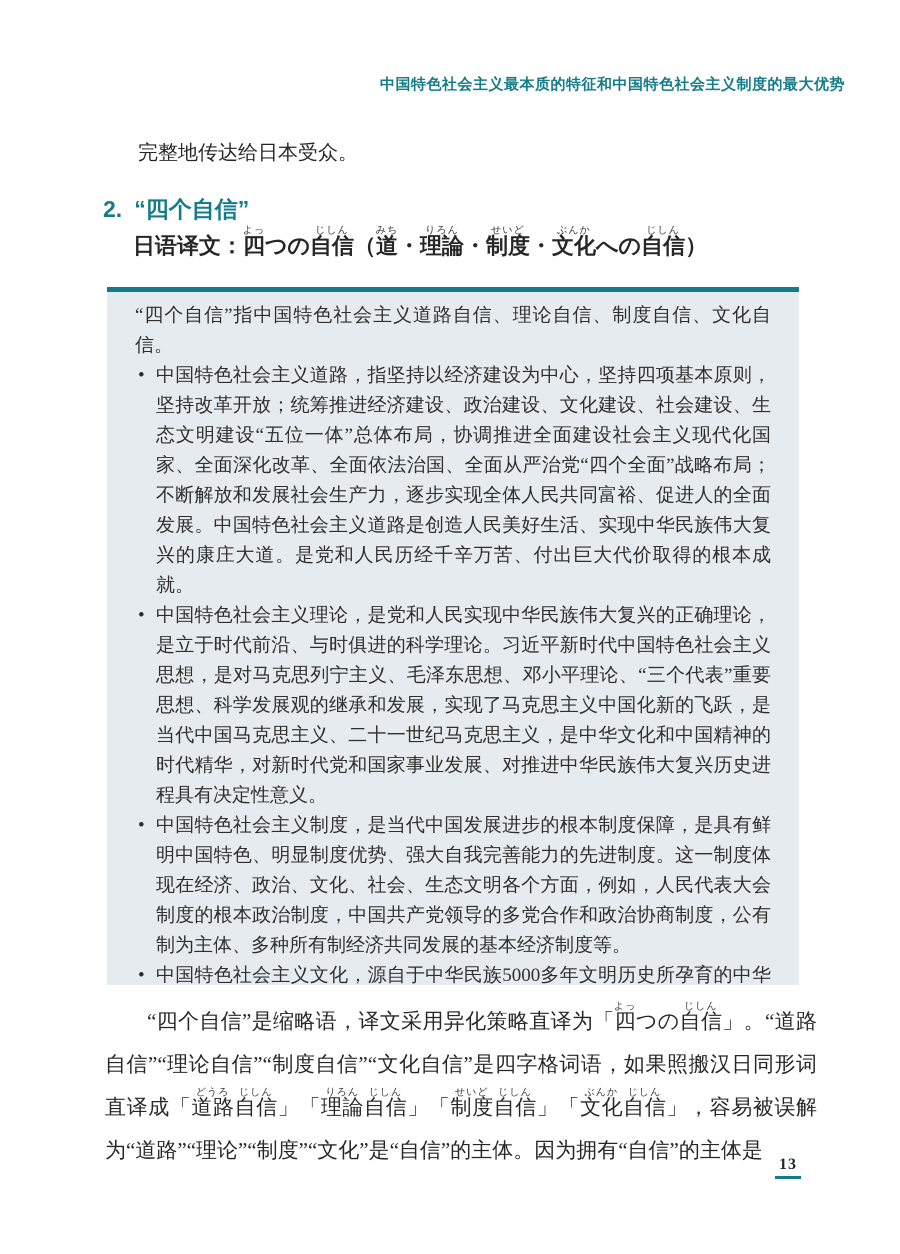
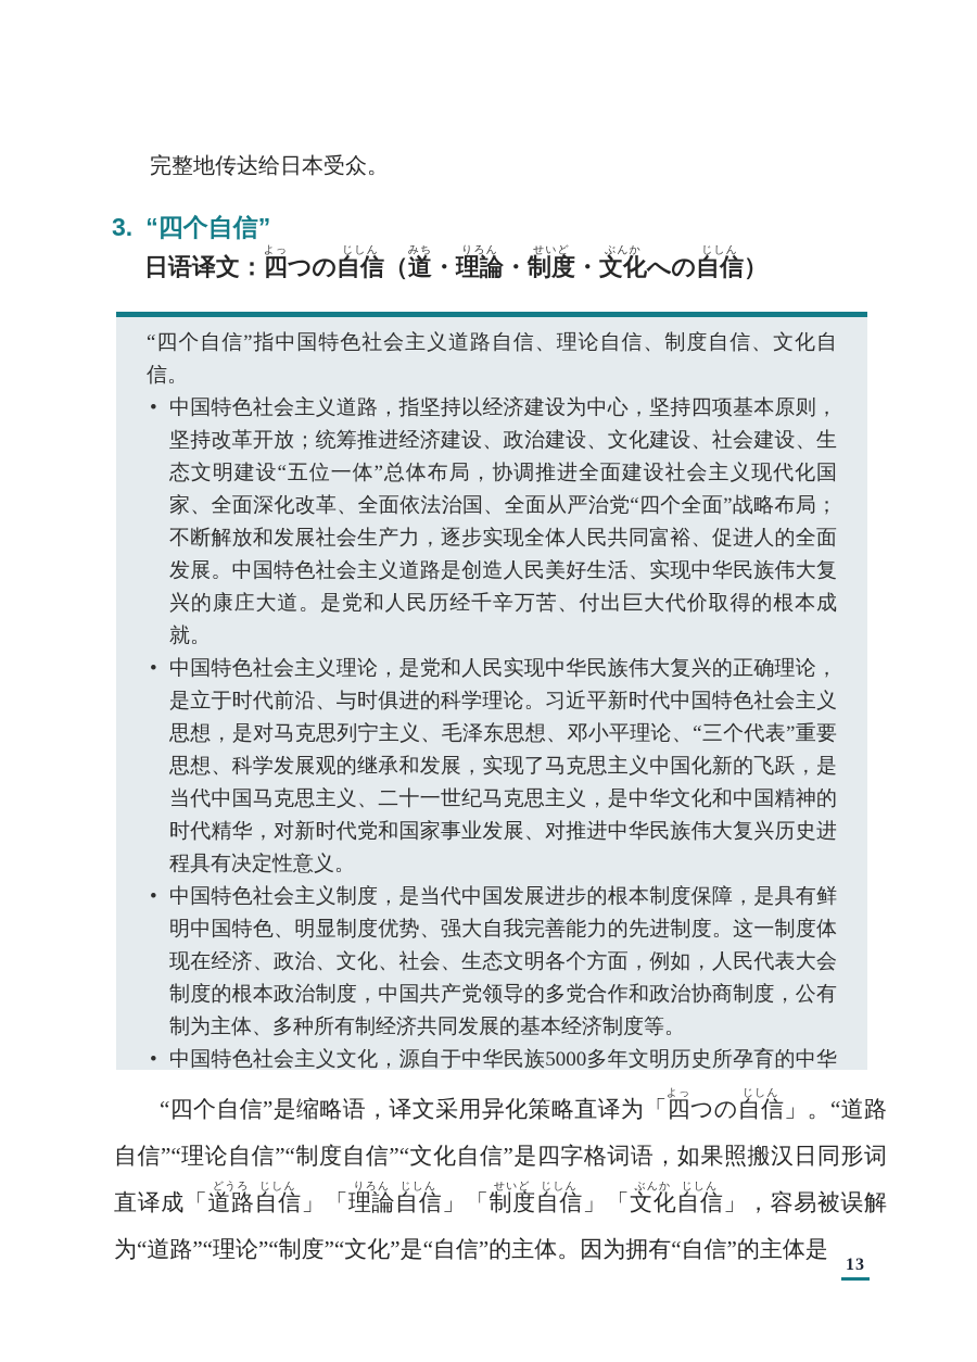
- 中国特色社会主义最本质的特征和中国特色社会主义制度的最大优势
  完整地传达给日本受众。
- 2.
+ 3.
  “四个自信”
  日语译文：四よっつの自信じしん（道みち・理論りろん・制度せいど・文化ぶんかへの自信じしん）
  “四个自信”指中国特色社会主义道路自信、理论自信、制度自信、文化自信。
  •
  中国特色社会主义道路，指坚持以经济建设为中心，坚持四项基本原则，坚持改革开放；统筹推进经济建设、政治建设、文化建设、社会建设、生态文明建设“五位一体”总体布局，协调推进全面建设社会主义现代化国家、全面深化改革、全面依法治国、全面从严治党“四个全面”战略布局；不断解放和发展社会生产力，逐步实现全体人民共同富裕、促进人的全面发展。中国特色社会主义道路是创造人民美好生活、实现中华民族伟大复兴的康庄大道。是党和人民历经千辛万苦、付出巨大代价取得的根本成就。
  •
  中国特色社会主义理论，是党和人民实现中华民族伟大复兴的正确理论，是立于时代前沿、与时俱进的科学理论。习近平新时代中国特色社会主义思想，是对马克思列宁主义、毛泽东思想、邓小平理论、“三个代表”重要思想、科学发展观的继承和发展，实现了马克思主义中国化新的飞跃，是当代中国马克思主义、二十一世纪马克思主义，是中华文化和中国精神的时代精华，对新时代党和国家事业发展、对推进中华民族伟大复兴历史进程具有决定性意义。
  •
  中国特色社会主义制度，是当代中国发展进步的根本制度保障，是具有鲜明中国特色、明显制度优势、强大自我完善能力的先进制度。这一制度体现在经济、政治、文化、社会、生态文明各个方面，例如，人民代表大会制度的根本政治制度，中国共产党领导的多党合作和政治协商制度，公有制为主体、多种所有制经济共同发展的基本经济制度等。
  •
  “四个自信”是缩略语，译文采用异化策略直译为「四よっつの自信じしん」。“道路自信”“理论自信”“制度自信”“文化自信”是四字格词语，如果照搬汉日同形词直译成「道路どうろ自信じしん」「理論りろん自信じしん」「制度せいど自信じしん」「文化ぶんか自信じしん」，容易被误解为“道路”“理论”“制度”“文化”是“自信”的主体。因为拥有“自信”的主体是
  13
